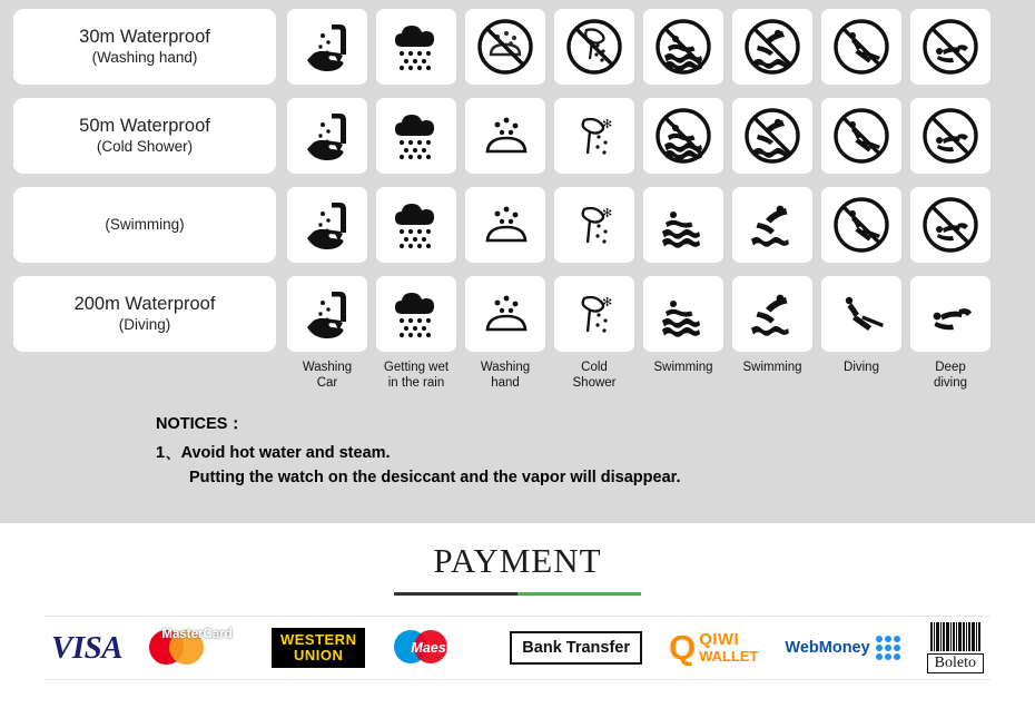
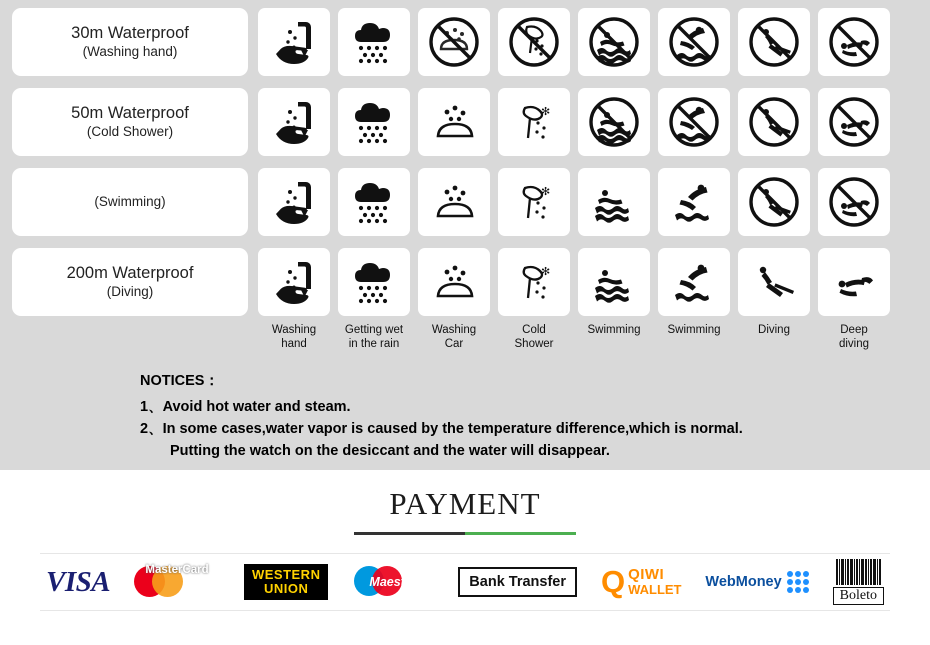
  30m Waterproof
  (Washing hand)
  50m Waterproof
  (Cold Shower)
  (Swimming)
  200m Waterproof
  (Diving)
  ✻
  ✻
  ✻
  Washing
- Car
+ hand
  Getting wet
  in the rain
  Washing
- hand
+ Car
  Cold
  Shower
  Swimming
  Swimming
  Diving
  Deep
  diving
  NOTICES：
  1、Avoid hot water and steam.
+ 2、In some cases,water vapor is caused by the temperature difference,which is normal.
- Putting the watch on the desiccant and the vapor will disappear.
+ Putting the watch on the desiccant and the water will disappear.
  PAYMENT
  VISA
  MasterCard
  WESTERN
  UNION
  Maestro
  Bank Transfer
  Q
  QIWI
  WALLET
  WebMoney
  Boleto
